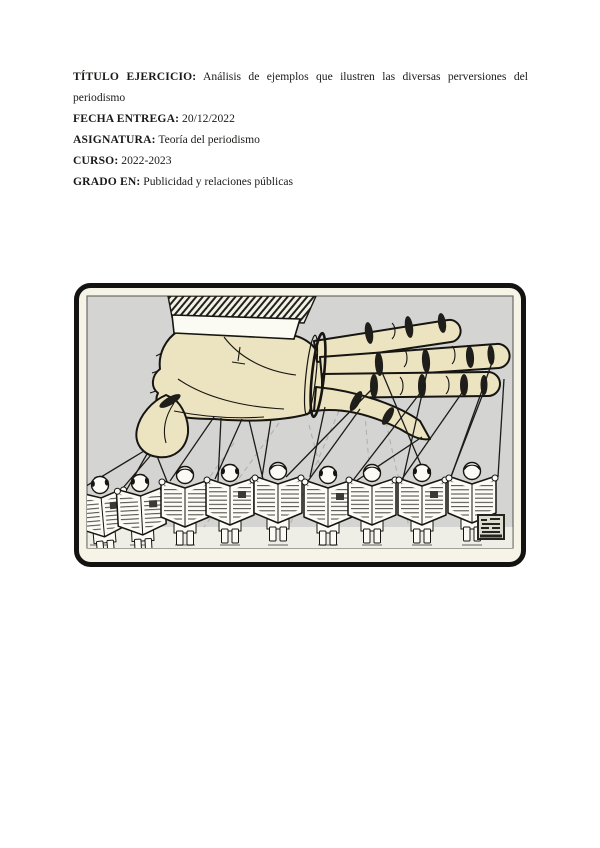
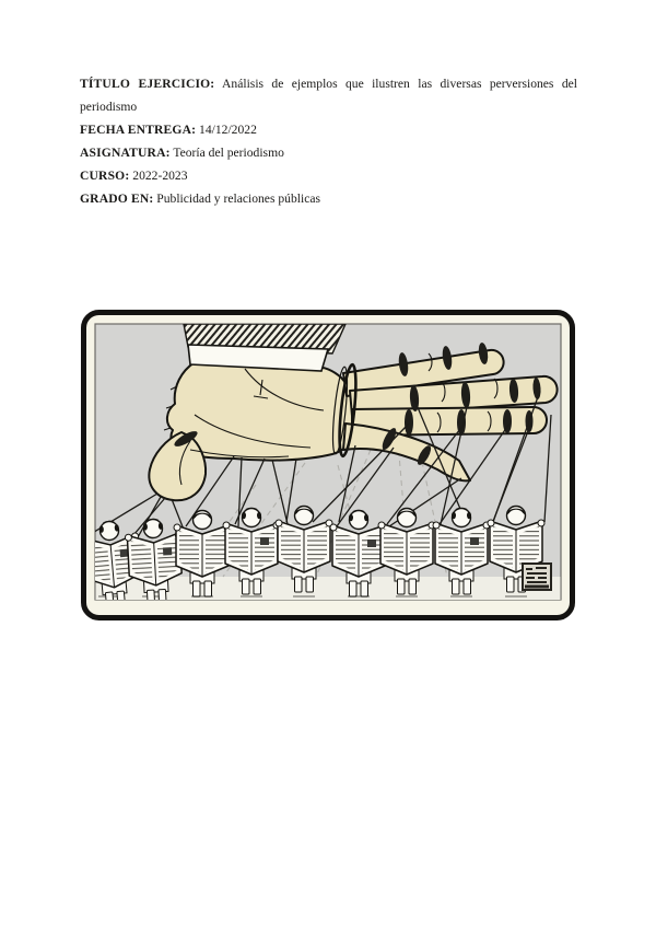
  TÍTULO EJERCICIO: Análisis de ejemplos que ilustren las diversas perversiones del periodismo
- FECHA ENTREGA: 20/12/2022
+ FECHA ENTREGA: 14/12/2022
  ASIGNATURA: Teoría del periodismo
  CURSO: 2022-2023
  GRADO EN: Publicidad y relaciones públicas
